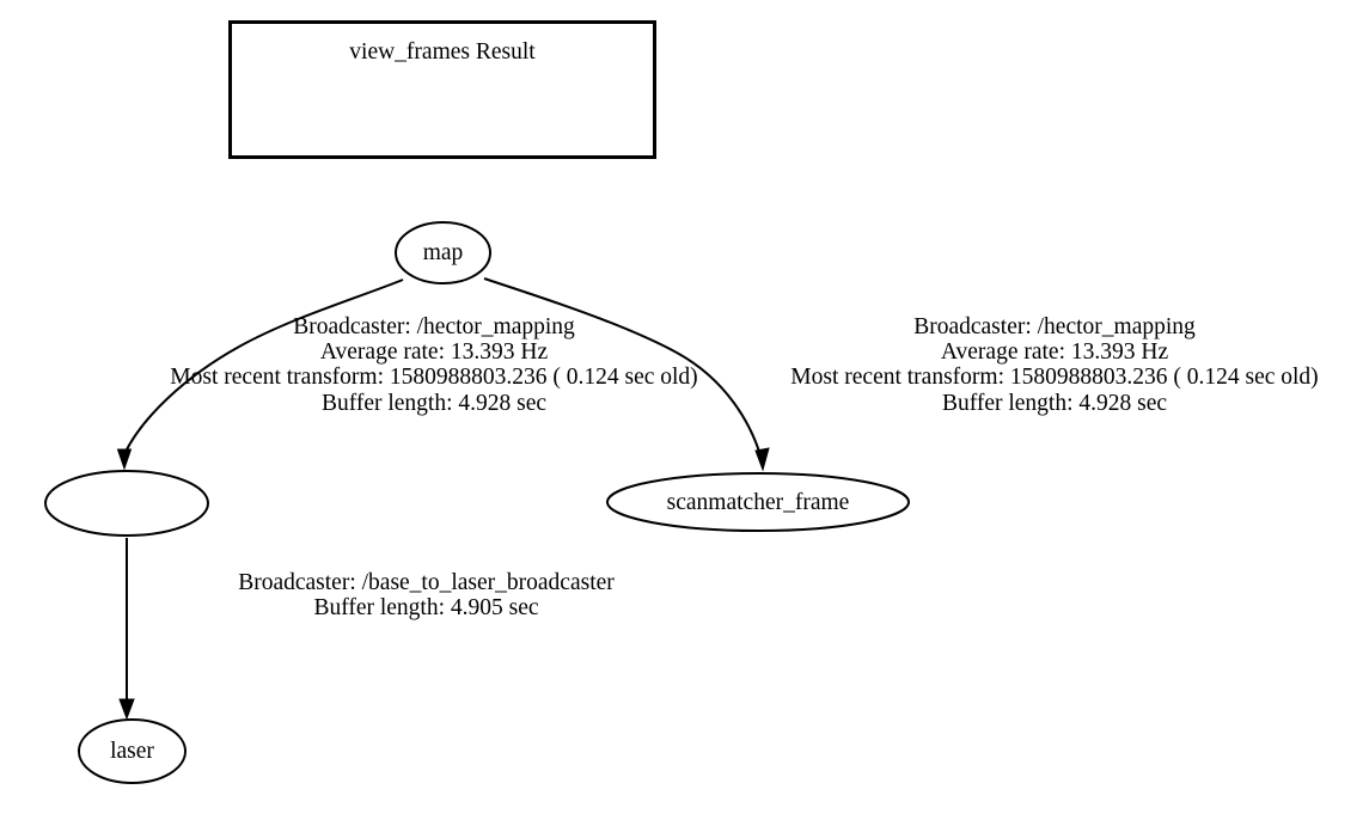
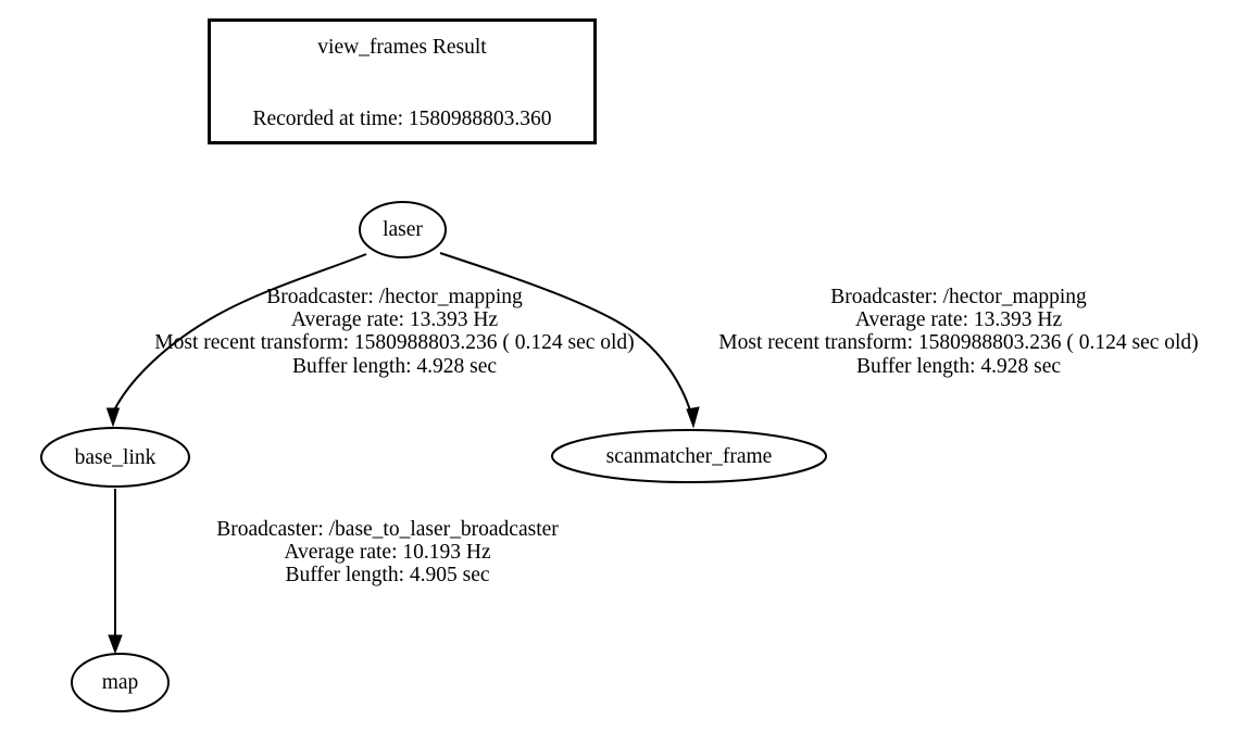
  view_frames Result
+ Recorded at time: 1580988803.360
- map
+ laser
+ base_link
  scanmatcher_frame
- laser
+ map
  Broadcaster: /hector_mapping
  Average rate: 13.393 Hz
  Most recent transform: 1580988803.236 ( 0.124 sec old)
  Buffer length: 4.928 sec
  Broadcaster: /hector_mapping
  Average rate: 13.393 Hz
  Most recent transform: 1580988803.236 ( 0.124 sec old)
  Buffer length: 4.928 sec
  Broadcaster: /base_to_laser_broadcaster
+ Average rate: 10.193 Hz
  Buffer length: 4.905 sec
